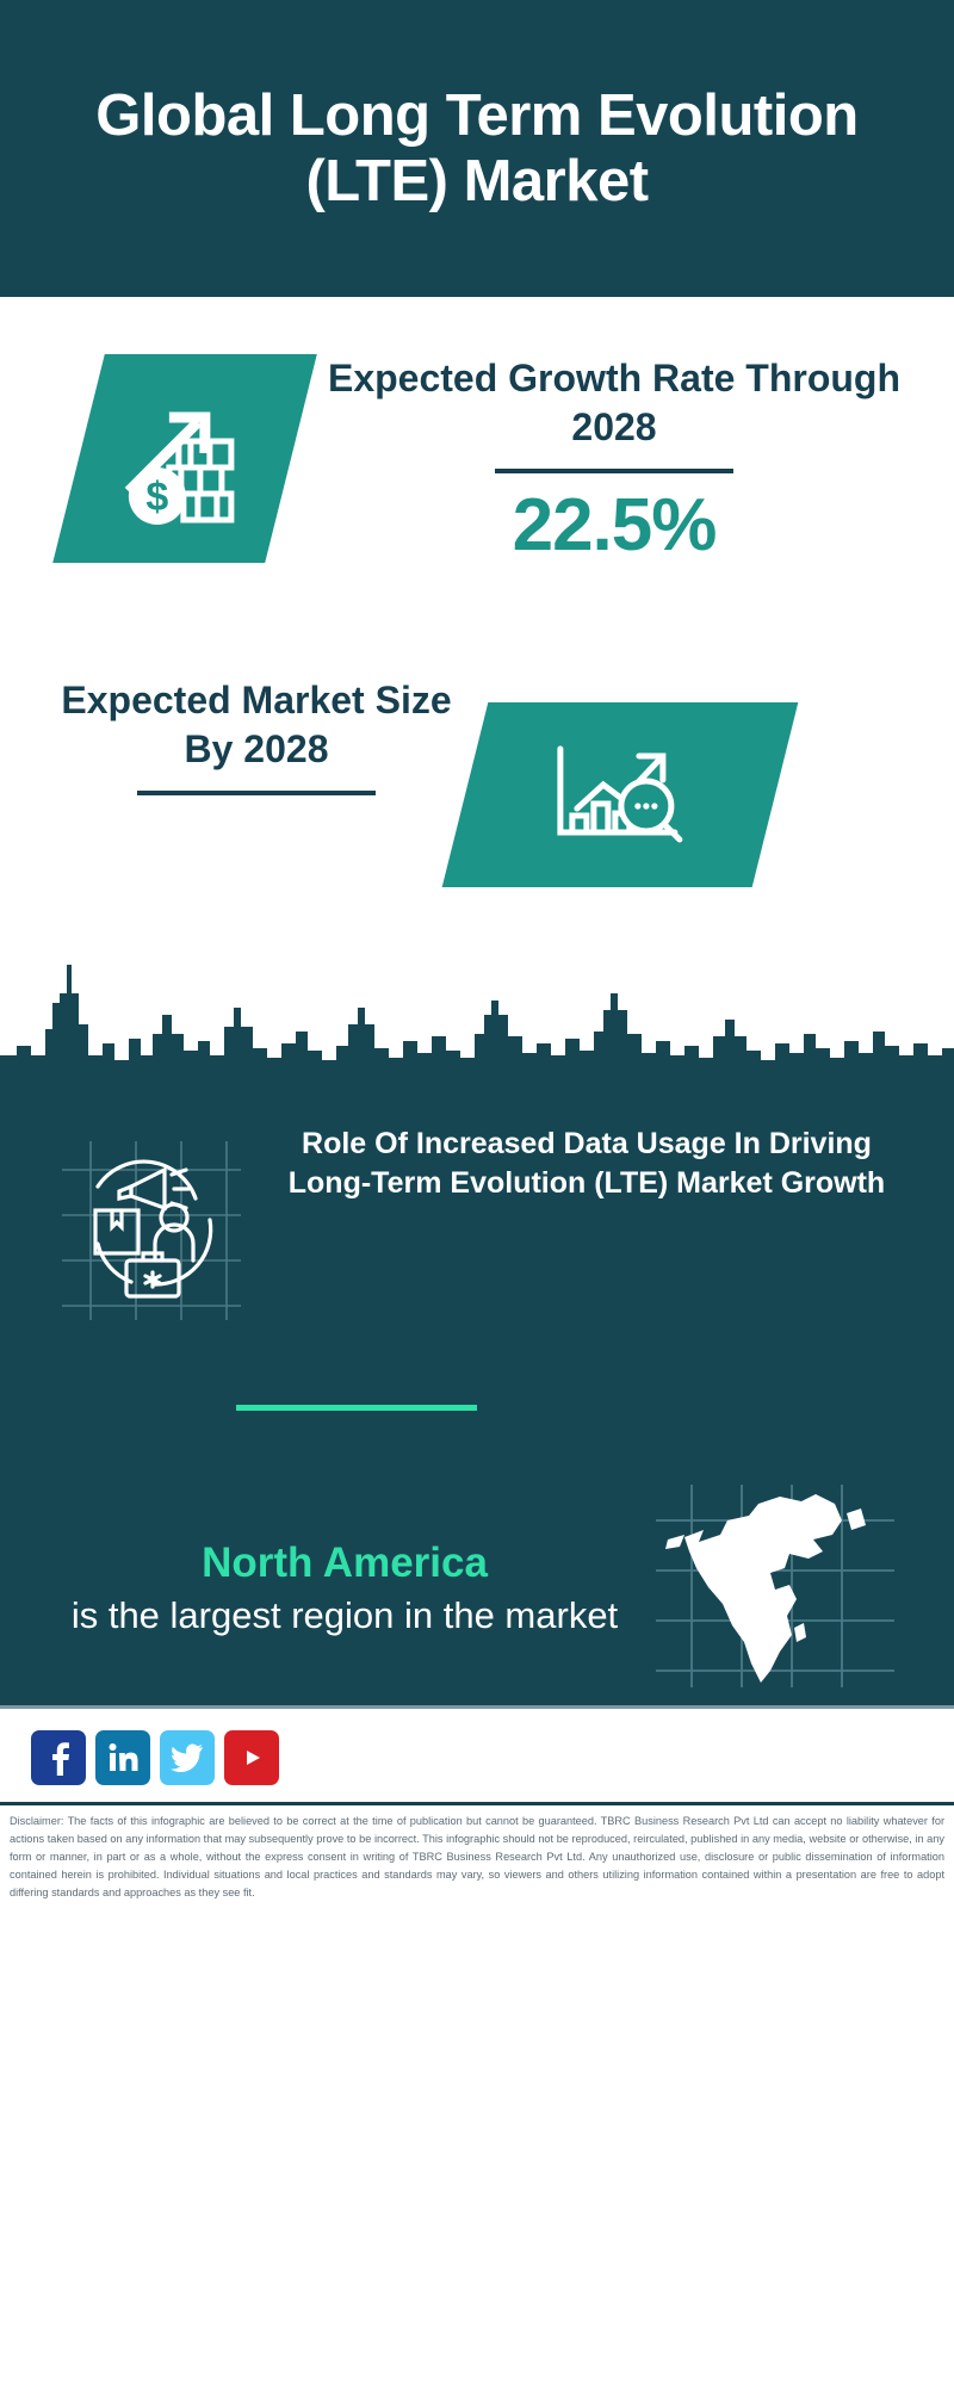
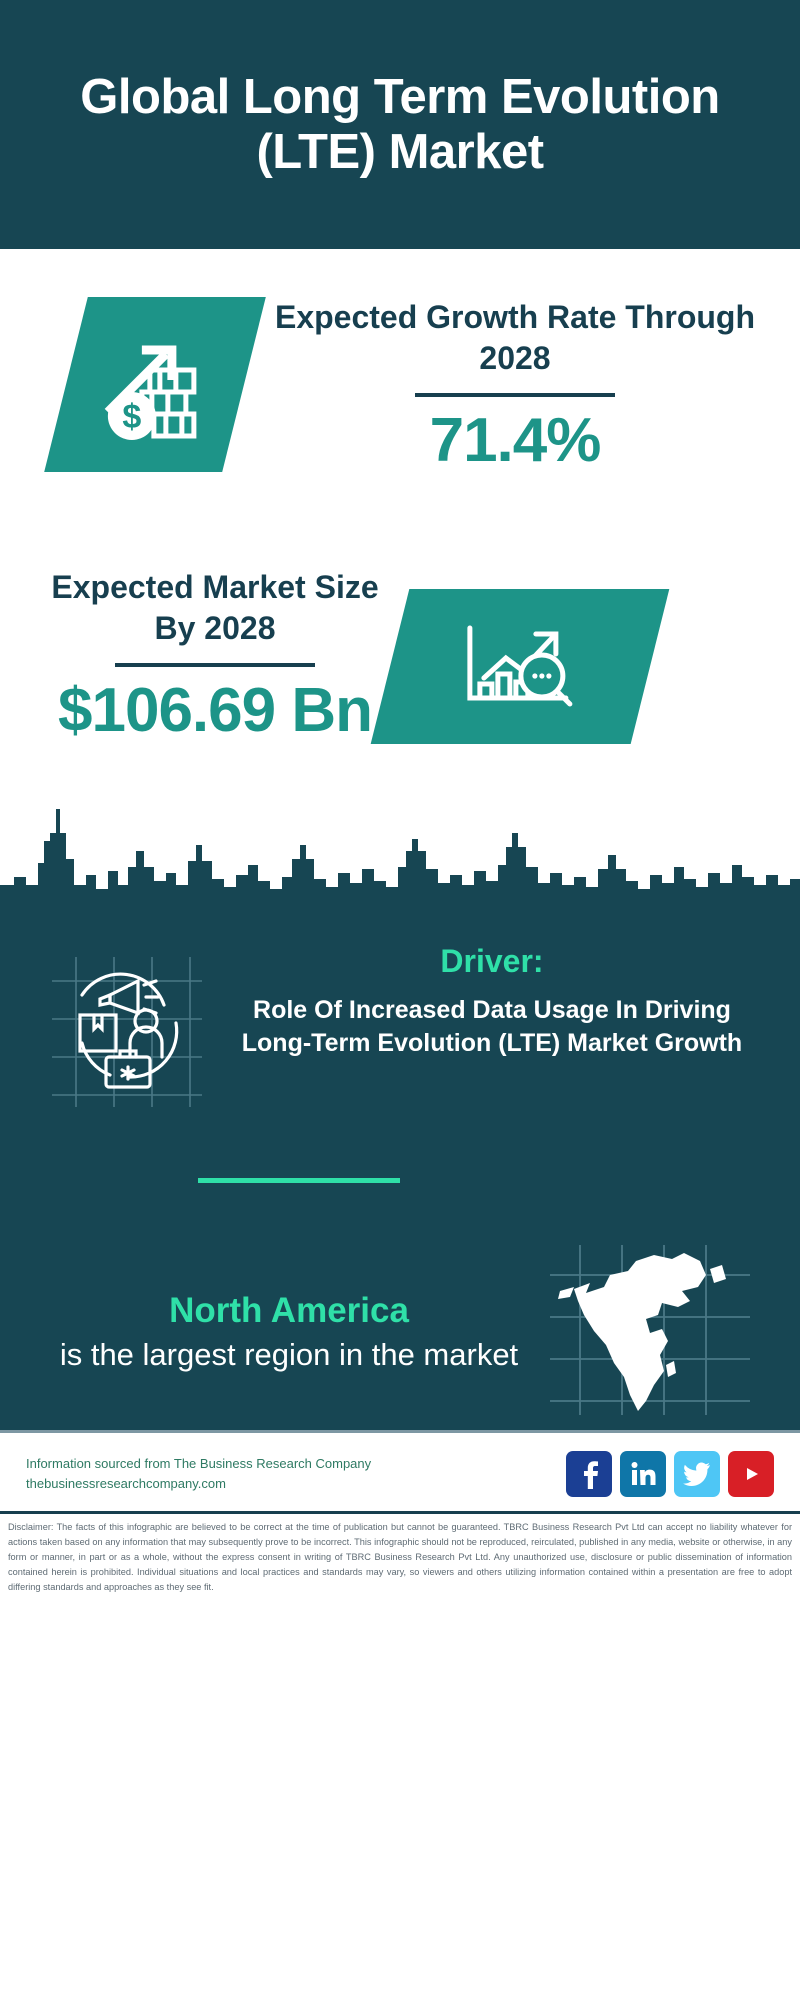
  Global Long Term Evolution (LTE) Market
  Expected Growth Rate Through 2028
- 22.5%
+ 71.4%
  Expected Market Size By 2028
+ $106.69 Bn
+ Driver:
  Role Of Increased Data Usage In Driving Long-Term Evolution (LTE) Market Growth
  North America
  is the largest region in the market
+ Information sourced from The Business Research Company
+ thebusinessresearchcompany.com
  Disclaimer: The facts of this infographic are believed to be correct at the time of publication but cannot be guaranteed. TBRC Business Research Pvt Ltd can accept no liability whatever for actions taken based on any information that may subsequently prove to be incorrect. This infographic should not be reproduced, reirculated, published in any media, website or otherwise, in any form or manner, in part or as a whole, without the express consent in writing of TBRC Business Research Pvt Ltd. Any unauthorized use, disclosure or public dissemination of information contained herein is prohibited. Individual situations and local practices and standards may vary, so viewers and others utilizing information contained within a presentation are free to adopt differing standards and approaches as they see fit.
